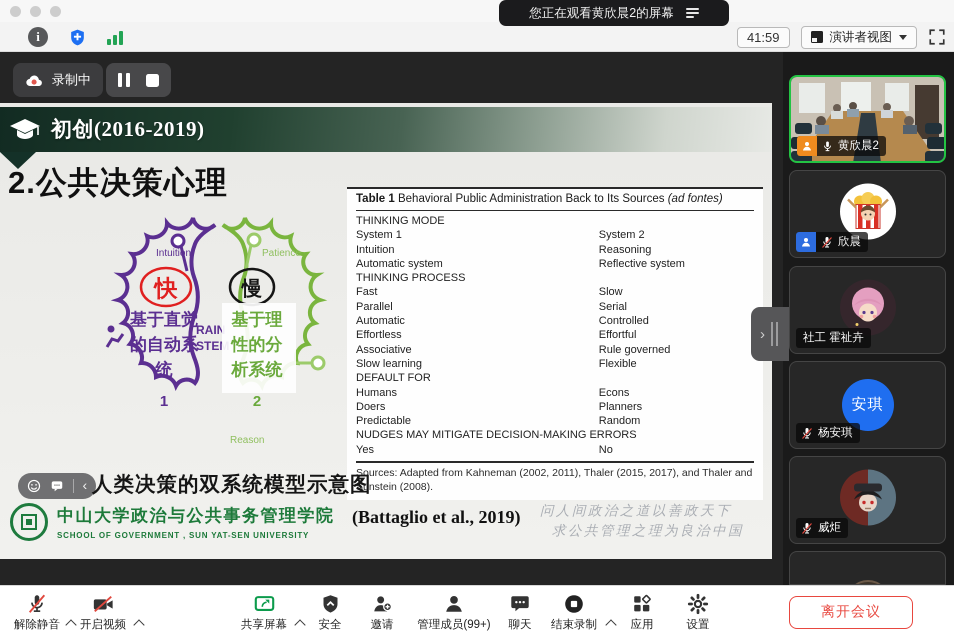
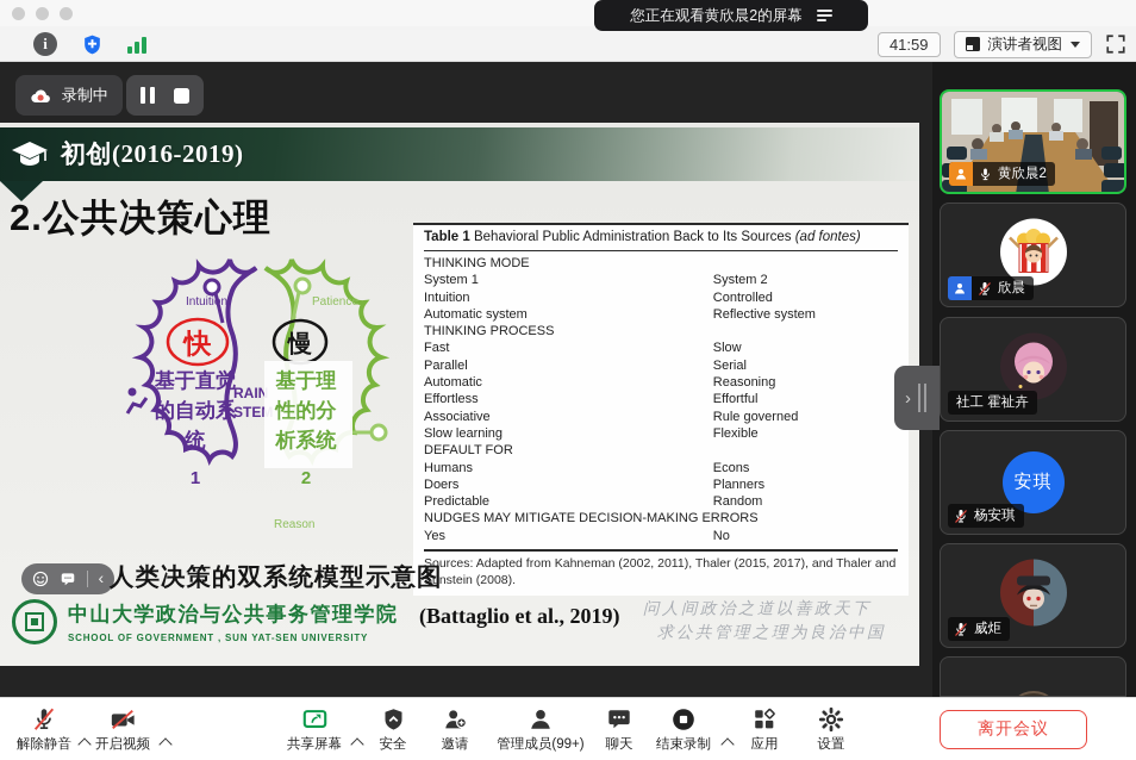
  您正在观看黄欣晨2的屏幕
  i
  41:59
  演讲者视图
  录制中
  初创(2016-2019)
  2.公共决策心理
  Intuition
  Patience
  Reason
  快
  慢
  RAIN
  STE
  基于直觉
  的自动系
  统
  1
  基于理
  性的分
  析系统
  2
  Table 1 Behavioral Public Administration Back to Its Sources (ad fontes)
  THINKING MODE
  System 1
  System 2
  Intuition
- Reasoning
+ Controlled
  Automatic system
  Reflective system
  THINKING PROCESS
  Fast
  Slow
  Parallel
  Serial
  Automatic
- Controlled
+ Reasoning
  Effortless
  Effortful
  Associative
  Rule governed
  Slow learning
  Flexible
  DEFAULT FOR
  Humans
  Econs
  Doers
  Planners
  Predictable
  Random
  NUDGES MAY MITIGATE DECISION-MAKING E
  Yes
  No
  Sources: Adapted from Kahneman (2002, 2011), Thaler (2015, 2017), and Thaler and Sunstein (2008).
  ‹
  人类决策的双系统模型示意图
  中山大学政治与公共事务管理学院
  SCHOOL OF GOVERNMENT , SUN YAT-SEN UNIVERSITY
  (Battaglio et al., 2019)
  问人间政治之道以善政天下
  求公共管理之理为良治中国
  ›
  黄欣晨2
  欣晨
  社工 霍祉卉
  安琪
  杨安琪
  威炬
  解除静音
  开启视频
  共享屏幕
  安全
  邀请
  管理成员(99+)
  聊天
  结束录制
  应用
  设置
  离开会议
